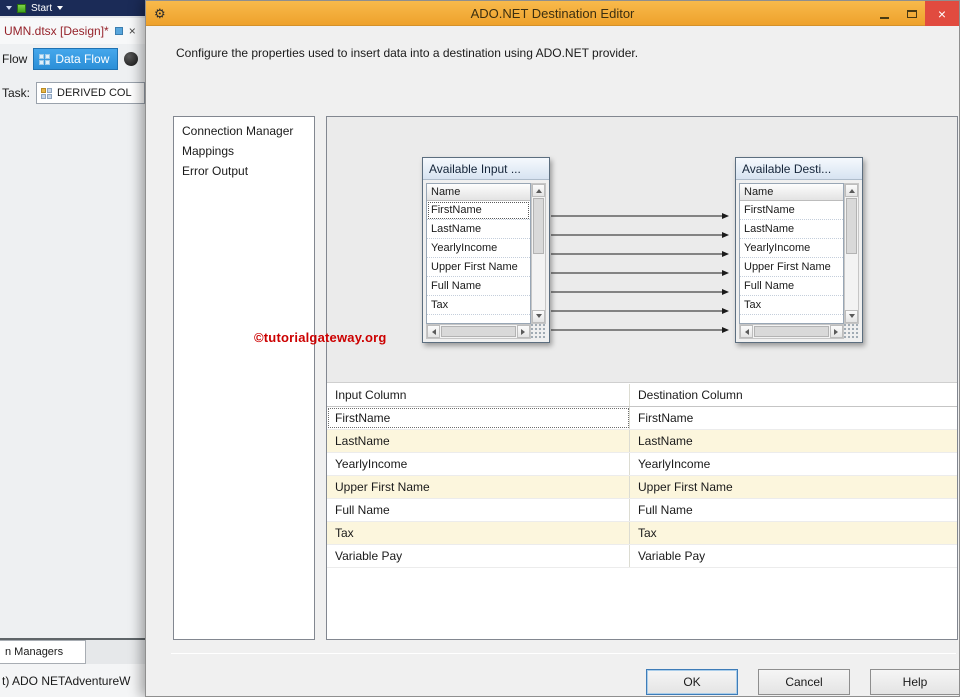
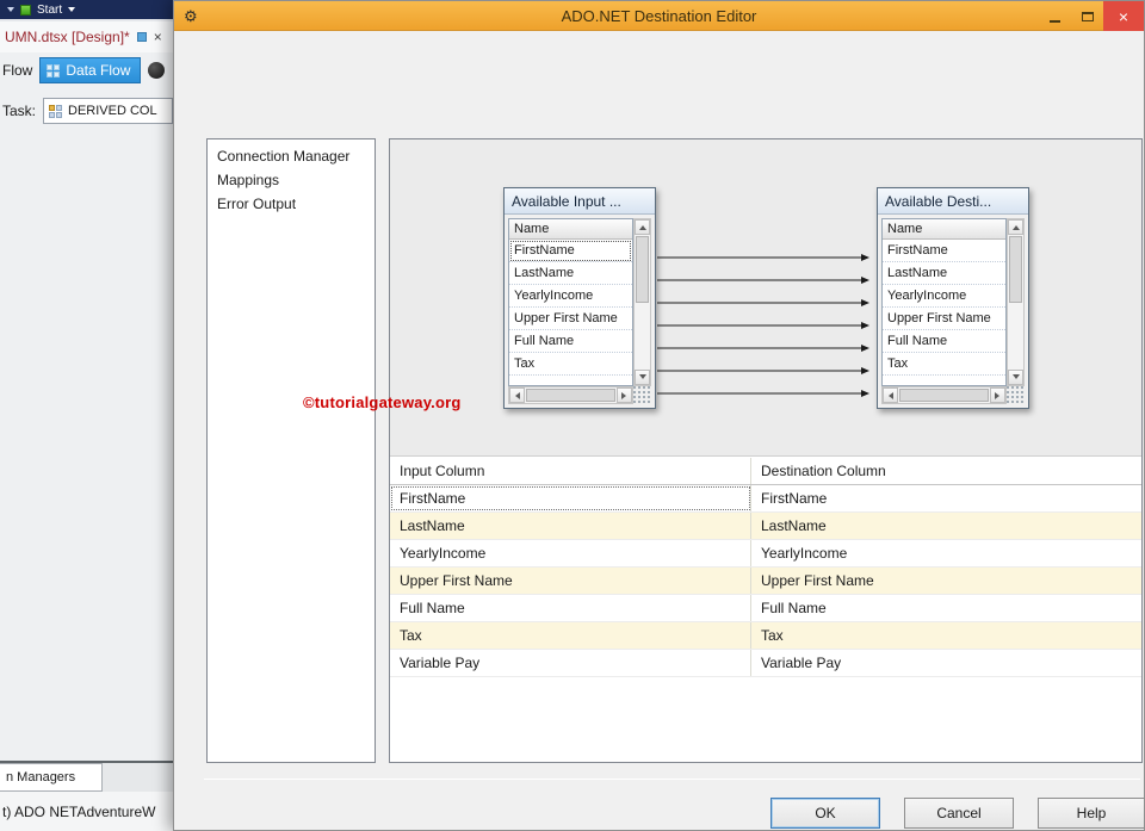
  Start
  UMN.dtsx [Design]*
  ×
  Flow
  Data Flow
  Task:
  DERIVED COL
  n Managers
  t) ADO NETAdventureW
  ⚙
  ADO.NET Destination Editor
  ×
- Configure the properties used to insert data into a destination using ADO.NET provider.
  Connection Manager
  Mappings
  Error Output
  Available Input ...
  Name
  FirstName
  LastName
  YearlyIncome
  Upper First Name
  Full Name
  Tax
  Available Desti...
  Name
  FirstName
  LastName
  YearlyIncome
  Upper First Name
  Full Name
  Tax
  Input Column
  Destination Column
  FirstName
  FirstName
  LastName
  LastName
  YearlyIncome
  YearlyIncome
  Upper First Name
  Upper First Name
  Full Name
  Full Name
  Tax
  Tax
  Variable Pay
  Variable Pay
  ©tutorialgateway.org
  OK
  Cancel
  Help
